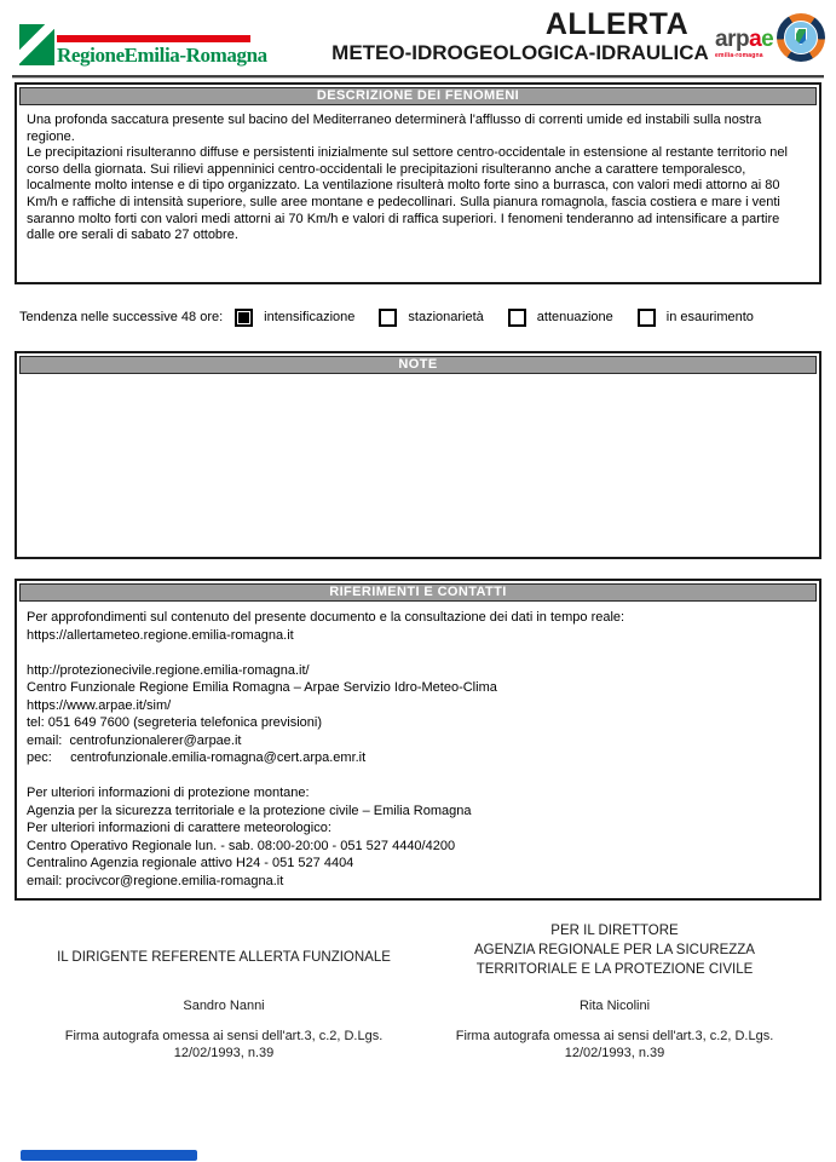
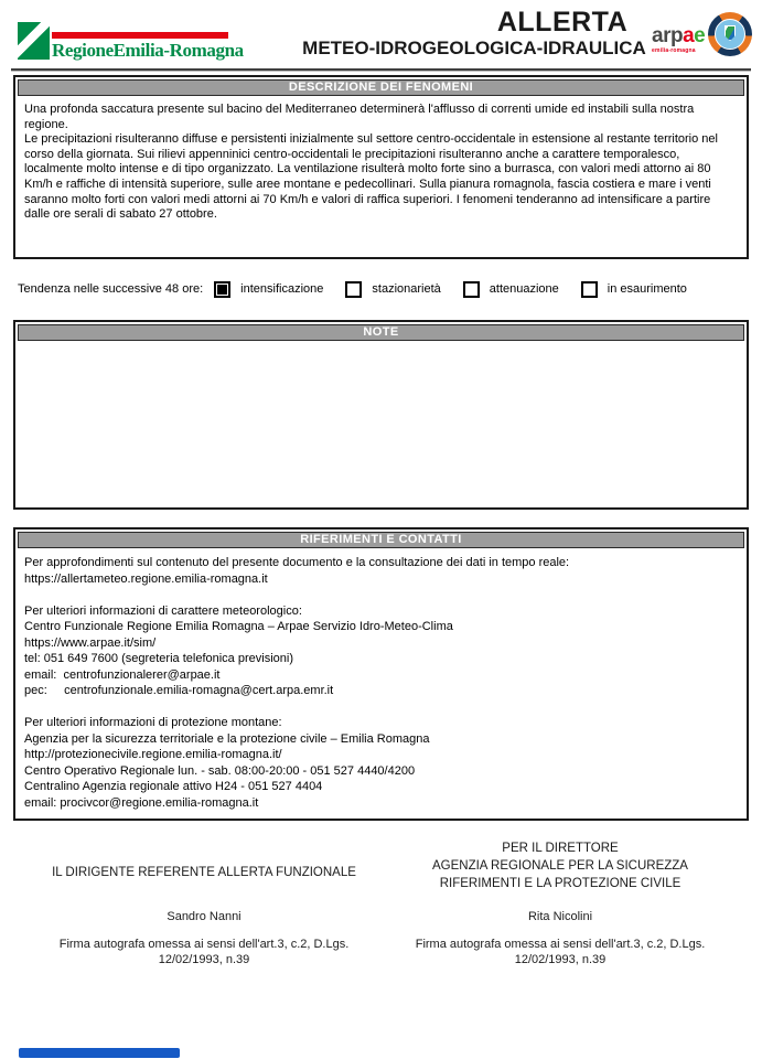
  Regione Emilia-Romagna
  ALLERTA
  METEO-IDROGEOLOGICA-IDRAULICA
  arpae
  DESCRIZIONE DEI FENOMENI
  Una profonda saccatura presente sul bacino del Mediterraneo determinerà l'afflusso di correnti umide ed instabili sulla nostra regione.
  Le precipitazioni risulteranno diffuse e persistenti inizialmente sul settore centro-occidentale in estensione al restante territorio nel corso della giornata. Sui rilievi appenninici centro-occidentali le precipitazioni risulteranno anche a carattere temporalesco, localmente molto intense e di tipo organizzato. La ventilazione risulterà molto forte sino a burrasca, con valori medi attorno ai 80 Km/h e raffiche di intensità superiore, sulle aree montane e pedecollinari. Sulla pianura romagnola, fascia costiera e mare i venti saranno molto forti con valori medi attorni ai 70 Km/h e valori di raffica superiori. I fenomeni tenderanno ad intensificare a partire dalle ore serali di sabato 27 ottobre.
  Tendenza nelle successive 48 ore:
  intensificazione
  stazionarietà
  attenuazione
  in esaurimento
  NOTE
  RIFERIMENTI E CONTATTI
  Per approfondimenti sul contenuto del presente documento e la consultazione dei dati in tempo reale:
  https://allertameteo.regione.emilia-romagna.it
- http://protezionecivile.regione.emilia-romagna.it/
+ Per ulteriori informazioni di carattere meteorologico:
  Centro Funzionale Regione Emilia Romagna – Arpae Servizio Idro-Meteo-Clima
  https://www.arpae.it/sim/
  tel: 051 649 7600 (segreteria telefonica previsioni)
  email: centrofunzionalerer@arpae.it
  pec: centrofunzionale.emilia-romagna@cert.arpa.emr.it
  Per ulteriori informazioni di protezione montane:
  Agenzia per la sicurezza territoriale e la protezione civile – Emilia Romagna
- Per ulteriori informazioni di carattere meteorologico:
+ http://protezionecivile.regione.emilia-romagna.it/
  Centro Operativo Regionale lun. - sab. 08:00-20:00 - 051 527 4440/4200
  Centralino Agenzia regionale attivo H24 - 051 527 4404
  email: procivcor@regione.emilia-romagna.it
  IL DIRIGENTE REFERENTE ALLERTA FUNZIONALE
  Sandro Nanni
  Firma autografa omessa ai sensi dell'art.3, c.2, D.Lgs.
  12/02/1993, n.39
  PER IL DIRETTORE
  AGENZIA REGIONALE PER LA SICUREZZA
- TERRITORIALE E LA PROTEZIONE CIVILE
+ RIFERIMENTI E LA PROTEZIONE CIVILE
  Rita Nicolini
  Firma autografa omessa ai sensi dell'art.3, c.2, D.Lgs.
  12/02/1993, n.39
